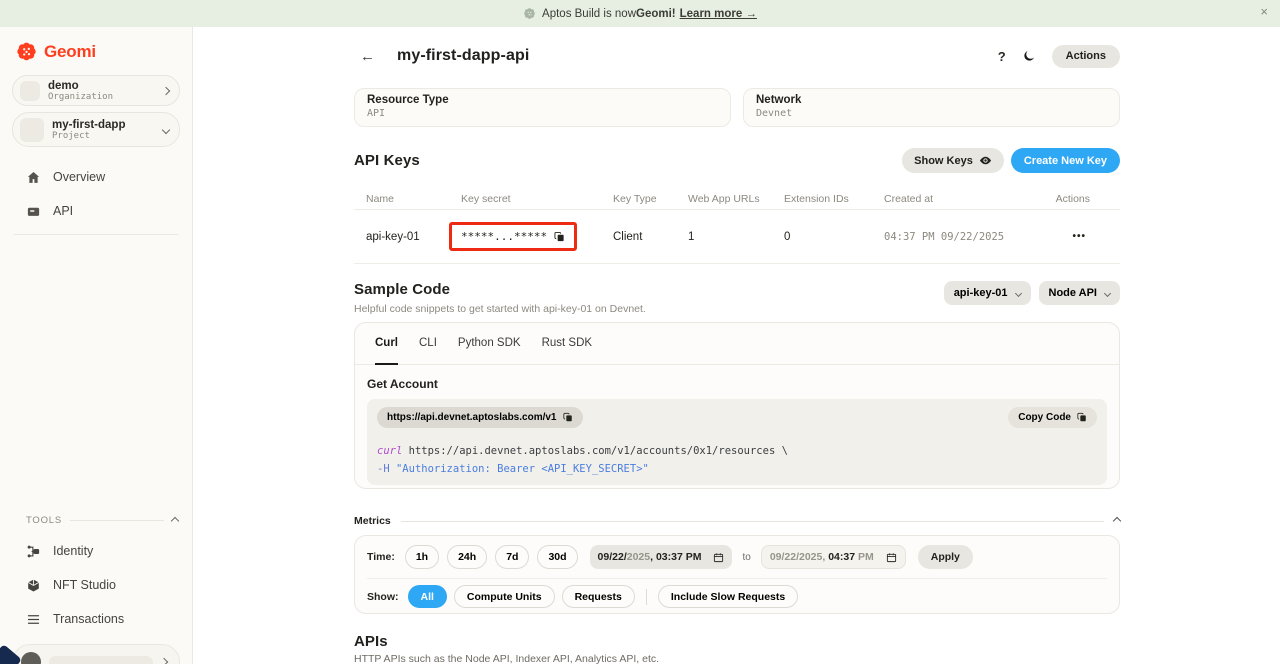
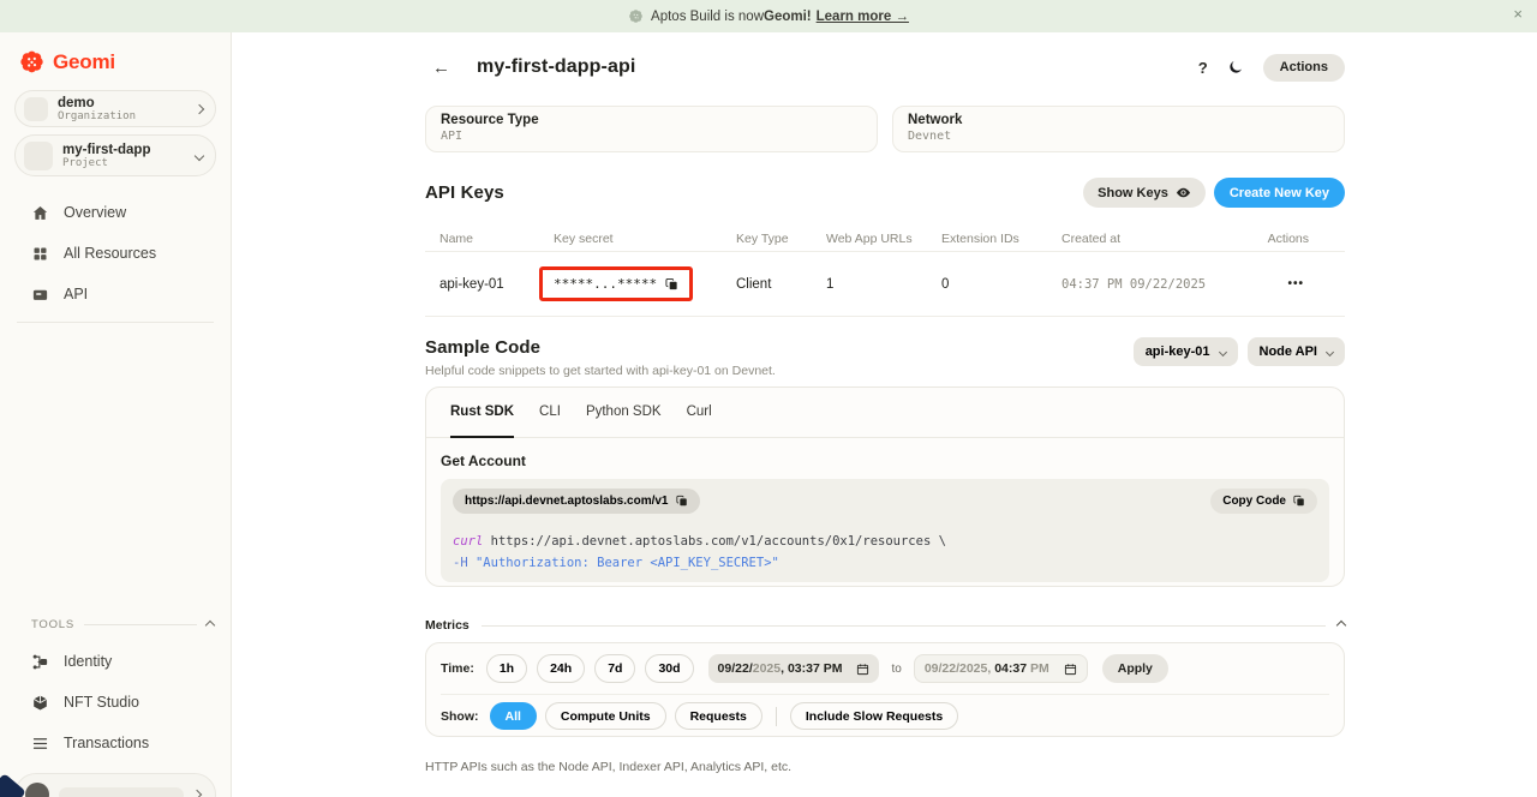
  Aptos Build is now
  Geomi!
  Learn more →
  ×
  Geomi
  demo
  Organization
  my-first-dapp
  Project
  Overview
+ All Resources
  API
  TOOLS
  Identity
  NFT Studio
  Transactions
  ←
  my-first-dapp-api
  ?
  Actions
  Resource Type
  API
  Network
  Devnet
  API Keys
  Show Keys
  Create New Key
  Name
  Key secret
  Key Type
  Web App URLs
  Extension IDs
  Created at
  Actions
  api-key-01
  *****...*****
  Client
  1
  0
  04:37 PM 09/22/2025
  •••
  Sample Code
  Helpful code snippets to get started with api-key-01 on Devnet.
  api-key-01
  Node API
- Curl
+ Rust SDK
  CLI
  Python SDK
- Rust SDK
+ Curl
  Get Account
  https://api.devnet.aptoslabs.com/v1
  Copy Code
  curl https://api.devnet.aptoslabs.com/v1/accounts/0x1/resources \
  -H "Authorization: Bearer <API_KEY_SECRET>"
  Metrics
  Time:
  1h
  24h
  7d
  30d
  09/22/2025, 03:37 PM
  to
  09/22/2025, 04:37 PM
  Apply
  Show:
  All
  Compute Units
  Requests
  Include Slow Requests
- APIs
  HTTP APIs such as the Node API, Indexer API, Analytics API, etc.
